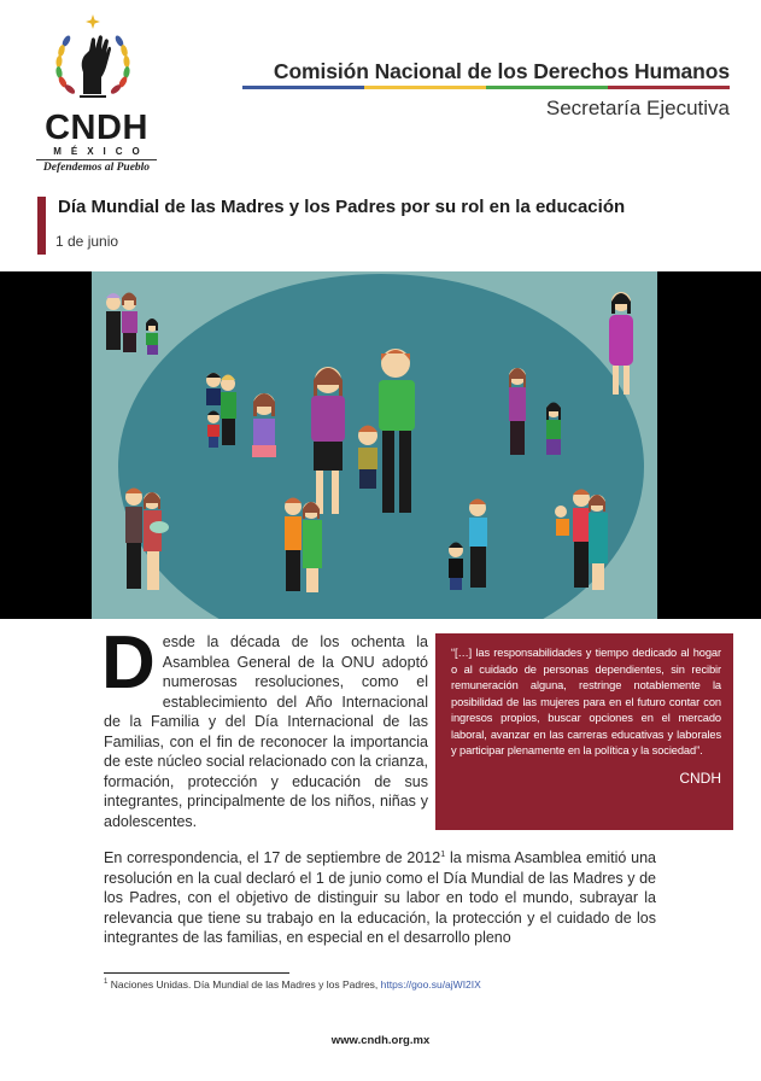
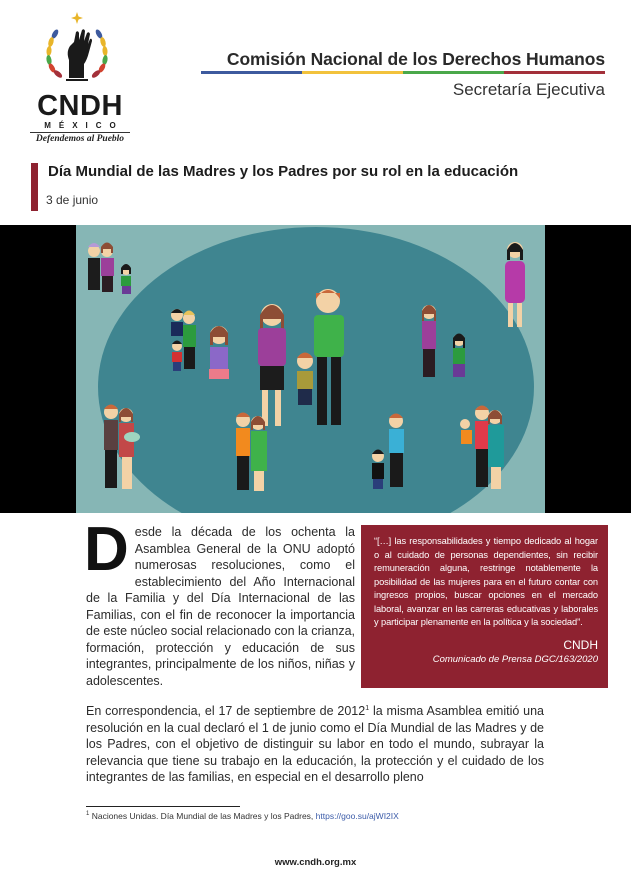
  CNDH
  MÉXICO
  Defendemos al Pueblo
  Comisión Nacional de los Derechos Humanos
  Secretaría Ejecutiva
  Día Mundial de las Madres y los Padres por su rol en la educación
- 1 de junio
+ 3 de junio
  D
  esde la década de los ochenta la Asamblea General de la ONU adoptó numerosas resoluciones, como el establecimiento del Año Internacional de la Familia y del Día Internacional de las Familias, con el fin de reconocer la importancia de este núcleo social relacionado con la crianza, formación, protección y educación de sus integrantes, principalmente de los niños, niñas y adolescentes.
  “[…] las responsabilidades y tiempo dedicado al hogar o al cuidado de personas dependientes, sin recibir remuneración alguna, restringe notablemente la posibilidad de las mujeres para en el futuro contar con ingresos propios, buscar opciones en el mercado laboral, avanzar en las carreras educativas y laborales y participar plenamente en la política y la sociedad”.
  CNDH
+ Comunicado de Prensa DGC/163/2020
  En correspondencia, el 17 de septiembre de 2012 la misma Asamblea emitió una resolución en la cual declaró el 1 de junio como el Día Mundial de las Madres y de los Padres, con el objetivo de distinguir su labor en todo el mundo, subrayar la relevancia que tiene su trabajo en la educación, la protección y el cuidado de los integrantes de las familias, en especial en el desarrollo pleno
  Naciones Unidas. Día Mundial de las Madres y los Padres, https://goo.su/ajWI2IX
  www.cndh.org.mx
